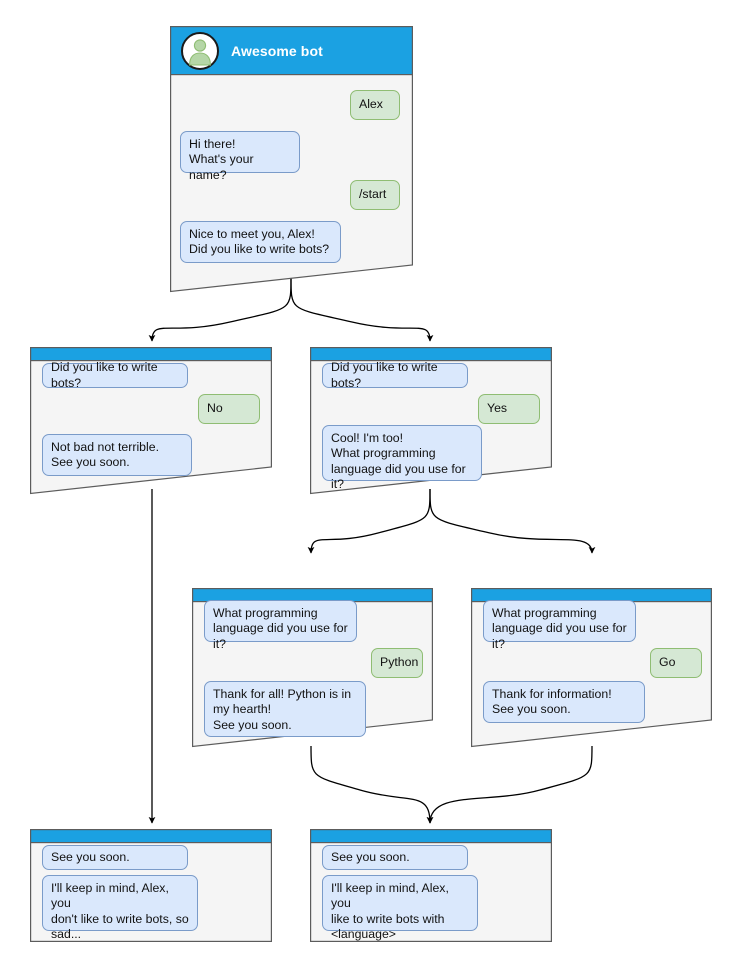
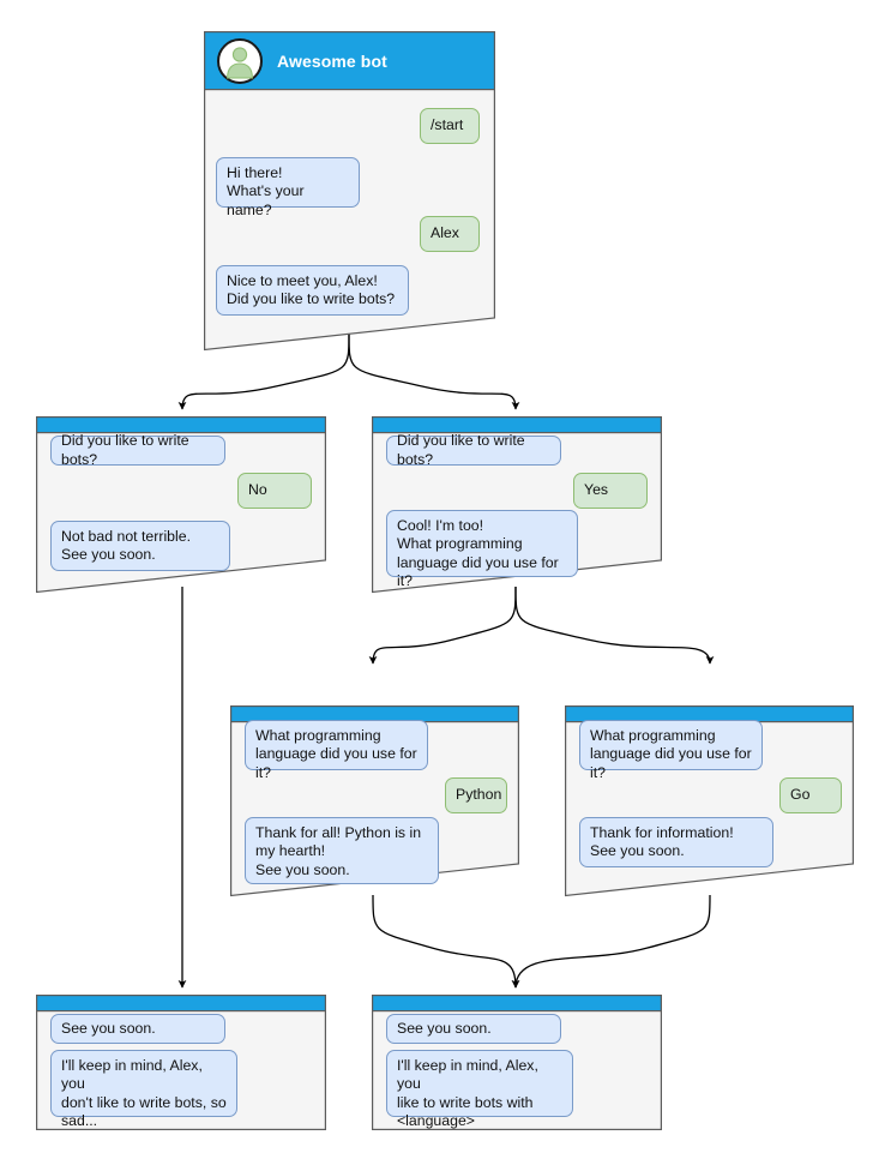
  Awesome bot
- Alex
+ /start
  Hi there!
  What's your name?
- /start
+ Alex
  Nice to meet you, Alex!
  Did you like to write bots?
  Did you like to write bots?
  No
  Not bad not terrible.
  See you soon.
  Did you like to write bots?
  Yes
  Cool! I'm too!
  What programming
  language did you use for it?
  What programming
  language did you use for it?
  Python
  Thank for all! Python is in
  my hearth!
  See you soon.
  What programming
  language did you use for it?
  Go
  Thank for information!
  See you soon.
  See you soon.
  I'll keep in mind, Alex, you
  don't like to write bots, so
  sad...
  See you soon.
  I'll keep in mind, Alex, you
  like to write bots with
  <language>
